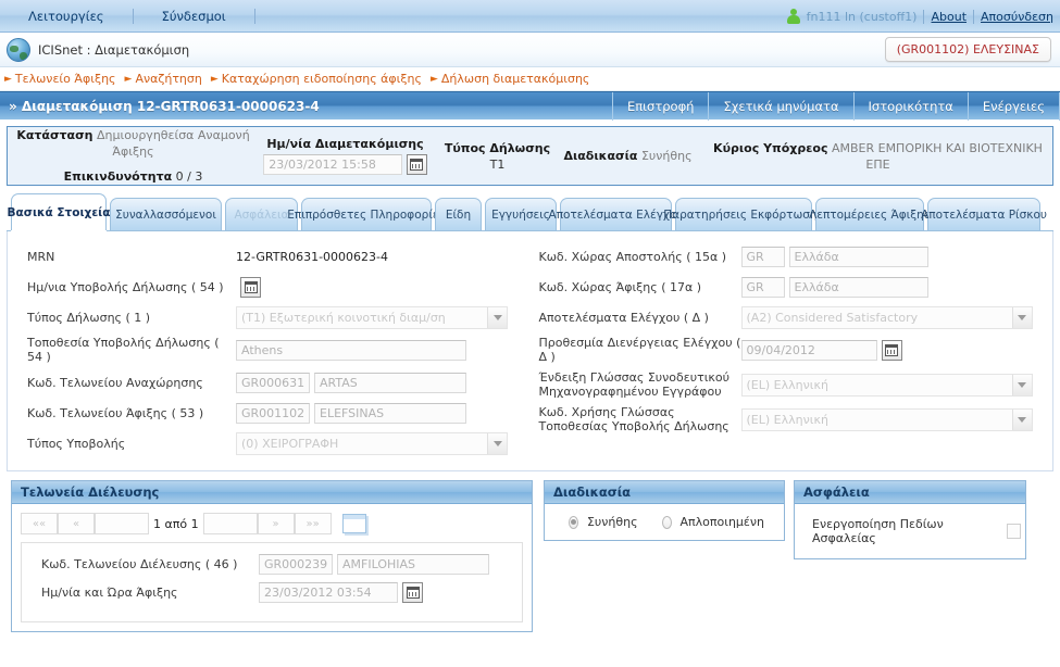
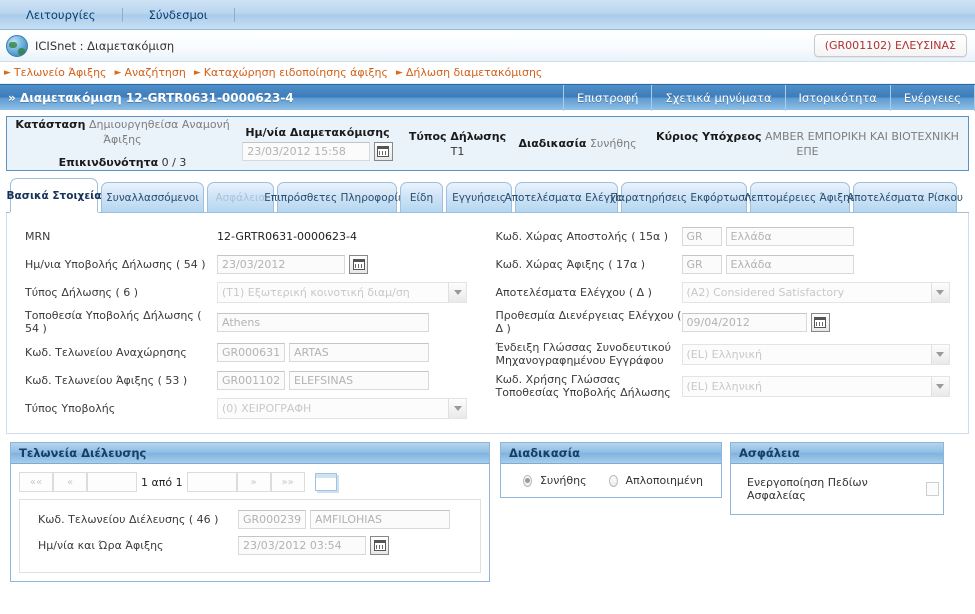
  Λειτουργίες
  Σύνδεσμοι
- fn111 ln (custoff1)
- About
- Αποσύνδεση
  ICISnet : Διαμετακόμιση
  (GR001102) ΕΛΕΥΣΙΝΑΣ
  ►
  Τελωνείο Άφιξης
  ►
  Αναζήτηση
  ►
  Καταχώρηση ειδοποίησης άφιξης
  ►
  Δήλωση διαμετακόμισης
  » Διαμετακόμιση 12-GRTR0631-0000623-4
  Επιστροφή
  Σχετικά μηνύματα
  Ιστορικότητα
  Ενέργειες
  Κατάσταση Δημιουργηθείσα Αναμονή Άφιξης
  Επικινδυνότητα 0 / 3
  Ημ/νία Διαμετακόμισης
  23/03/2012 15:58
  Τύπος Δήλωσης T1
  Διαδικασία Συνήθης
  Κύριος Υπόχρεος AMBER ΕΜΠΟΡΙΚΗ ΚΑΙ ΒΙΟΤΕΧΝΙΚΗ ΕΠΕ
  Βασικά Στοιχεία
  Συναλλασσόμενοι
  Ασφάλεια
  Επιπρόσθετες Πληροφορί
  Είδη
  Εγγυήσεις
  Αποτελέσματα Ελέγχ
  Παρατηρήσεις Εκφόρτωσ
  Λεπτομέρειες Άφιξη
  Αποτελέσματα Ρίσκου
  MRN
  12-GRTR0631-0000623-4
  Ημ/νια Υποβολής Δήλωσης ( 54 )
+ 23/03/2012
- Τύπος Δήλωσης ( 1 )
+ Τύπος Δήλωσης ( 6 )
  (T1) Εξωτερική κοινοτική διαμ/ση
  Τοποθεσία Υποβολής Δήλωσης ( 54 )
  Athens
  Κωδ. Τελωνείου Αναχώρησης
  GR000631
  ARTAS
  Κωδ. Τελωνείου Άφιξης ( 53 )
  GR001102
  ELEFSINAS
  Τύπος Υποβολής
  (0) ΧΕΙΡΟΓΡΑΦΗ
  Κωδ. Χώρας Αποστολής ( 15α )
  GR
  Ελλάδα
  Κωδ. Χώρας Άφιξης ( 17α )
  GR
  Ελλάδα
  Αποτελέσματα Ελέγχου ( Δ )
  (A2) Considered Satisfactory
  Προθεσμία Διενέργειας Ελέγχου ( Δ )
  09/04/2012
  Ένδειξη Γλώσσας Συνοδευτικού Μηχανογραφημένου Εγγράφου
  (EL) Ελληνική
  Κωδ. Χρήσης Γλώσσας Τοποθεσίας Υποβολής Δήλωσης
  (EL) Ελληνική
  Τελωνεία Διέλευσης
  ««
  «
  1 από 1
  »
  »»
  Κωδ. Τελωνείου Διέλευσης ( 46 )
  GR000239
  AMFILOHIAS
  Ημ/νία και Ώρα Άφιξης
  23/03/2012 03:54
  Διαδικασία
  Συνήθης
  Απλοποιημένη
  Ασφάλεια
  Ενεργοποίηση Πεδίων Ασφαλείας
